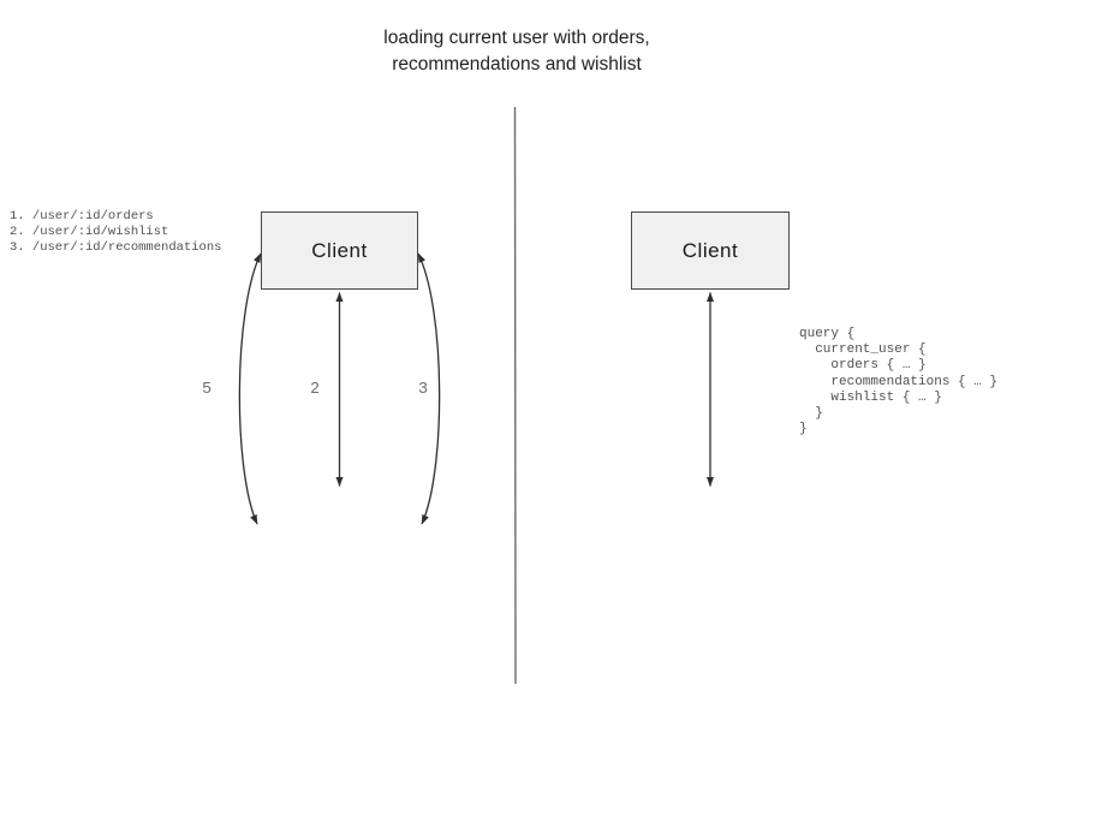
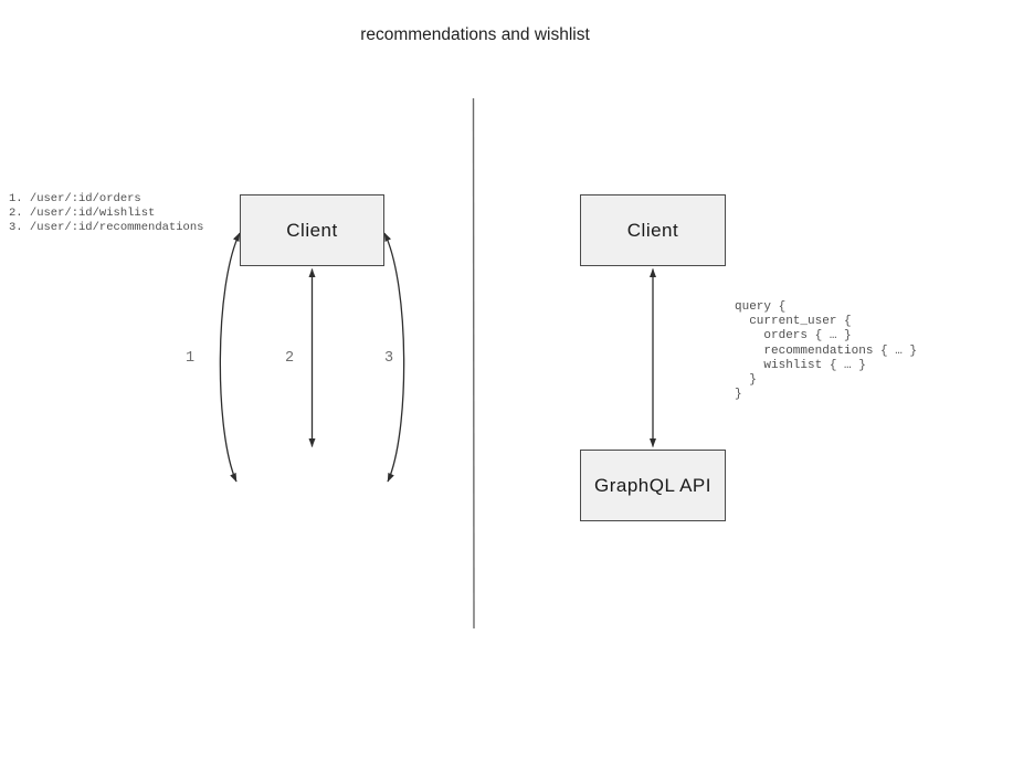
- loading current user with orders,
  recommendations and wishlist
  1. /user/:id/orders
  2. /user/:id/wishlist
  3. /user/:id/recommendations
- 5
+ 1
  2
  3
  Client
  Client
+ GraphQL API
  query {
  current_user {
  orders { … }
  recommendations { … }
  wishlist { … }
  }
  }
